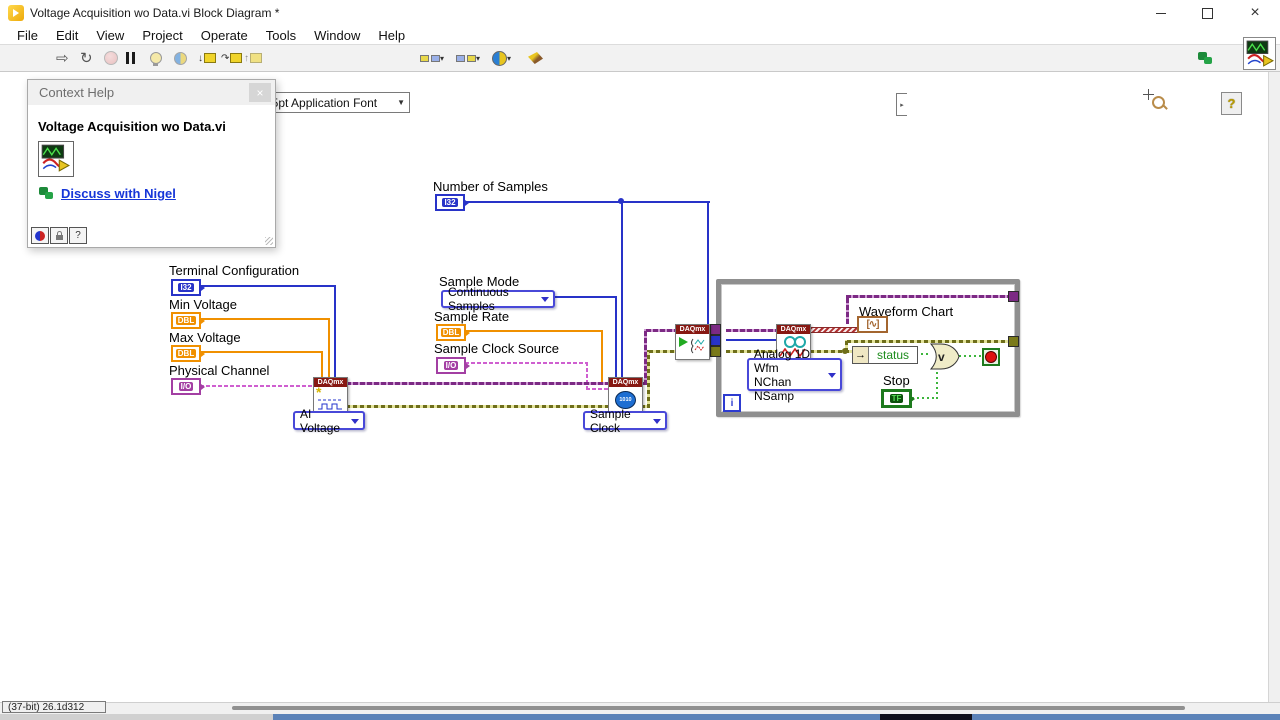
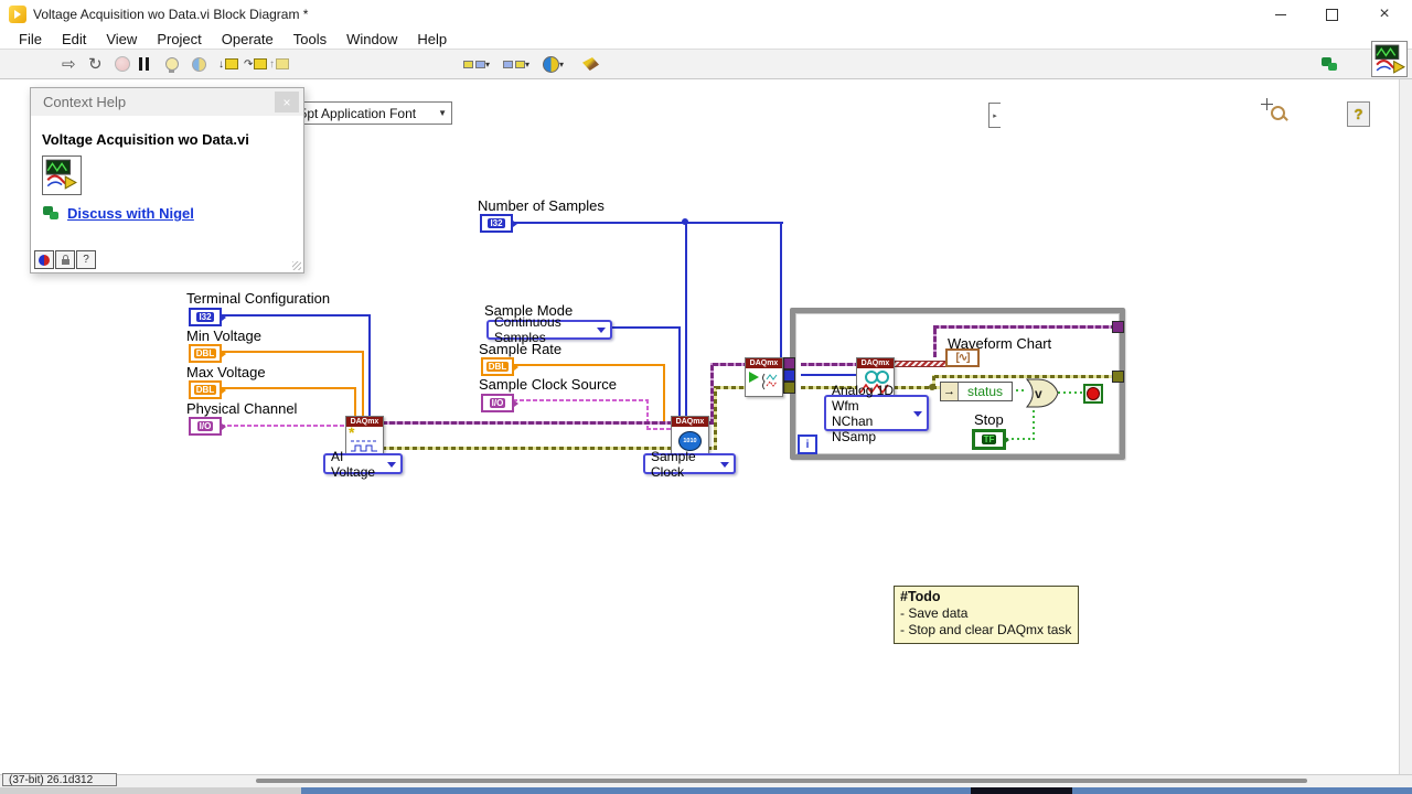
  Voltage Acquisition wo Data.vi Block Diagram *
  ×
  File
  Edit
  View
  Project
  Operate
  Tools
  Window
  Help
  ⇨
  ↻
  ↓
  ↷
  ↑
  pt Application Font
  ▼
  ▾
  ▾
  ▾
  ?
  i
  Number of Samples
  I32
  Terminal Configuration
  I32
  Min Voltage
  DBL
  Max Voltage
  DBL
  Physical Channel
  I/O
  Sample Mode
  Continuous Samples
  Sample Rate
  DBL
  Sample Clock Source
  I/O
  *
  AI Voltage
  Sample Clock
  Analog 1D Wfm
  NChan NSamp
  Waveform Chart
  [∿]
  →
  status
  v
  Stop
  TF
+ #Todo
+ - Save data
+ - Stop and clear DAQmx task
  Context Help
  ×
  Voltage Acquisition wo Data.vi
  Discuss with Nigel
  ?
  (37-bit) 26.1d312
